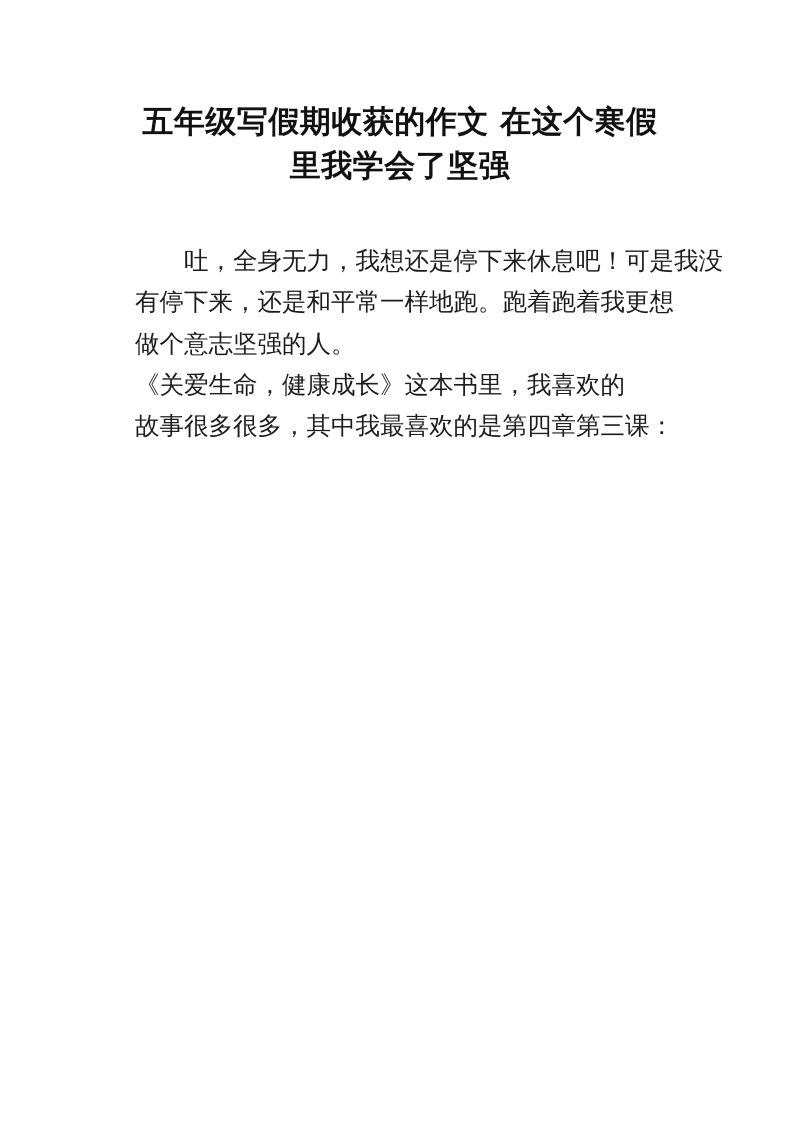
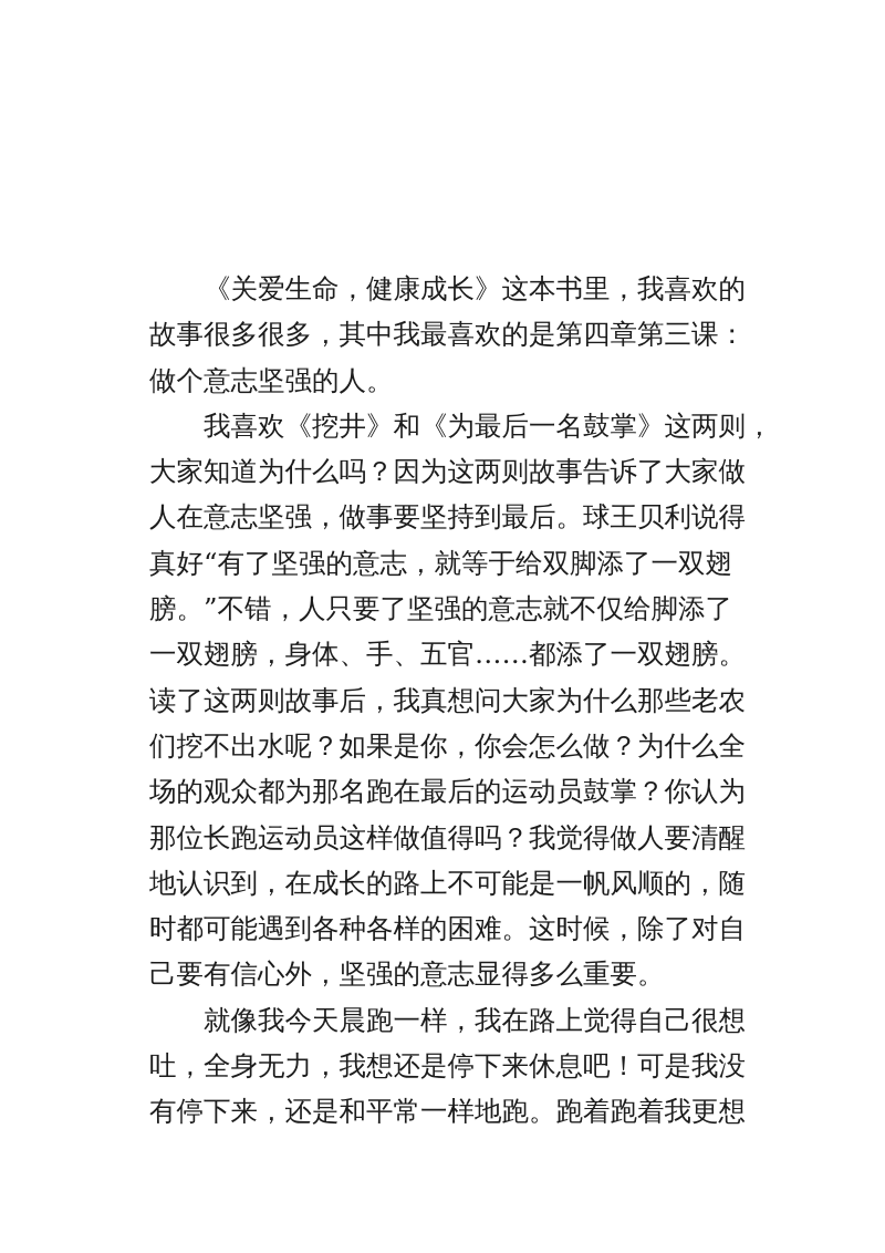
- 五年级写假期收获的作文 在这个寒假
- 里我学会了坚强
- 吐，全身无力，我想还是停下来休息吧！可是我没
+ 《关爱生命，健康成长》这本书里，我喜欢的
- 有停下来，还是和平常一样地跑。跑着跑着我更想
+ 故事很多很多，其中我最喜欢的是第四章第三课：
  做个意志坚强的人。
+ 我喜欢《挖井》和《为最后一名鼓掌》这两则，
+ 大家知道为什么吗？因为这两则故事告诉了大家做
+ 人在意志坚强，做事要坚持到最后。球王贝利说得
+ 真好“有了坚强的意志，就等于给双脚添了一双翅
+ 膀。”不错，人只要了坚强的意志就不仅给脚添了
+ 一双翅膀，身体、手、五官……都添了一双翅膀。
+ 读了这两则故事后，我真想问大家为什么那些老农
+ 们挖不出水呢？如果是你，你会怎么做？为什么全
+ 场的观众都为那名跑在最后的运动员鼓掌？你认为
+ 那位长跑运动员这样做值得吗？我觉得做人要清醒
+ 地认识到，在成长的路上不可能是一帆风顺的，随
+ 时都可能遇到各种各样的困难。这时候，除了对自
+ 己要有信心外，坚强的意志显得多么重要。
+ 就像我今天晨跑一样，我在路上觉得自己很想
- 《关爱生命，健康成长》这本书里，我喜欢的
+ 吐，全身无力，我想还是停下来休息吧！可是我没
- 故事很多很多，其中我最喜欢的是第四章第三课：
+ 有停下来，还是和平常一样地跑。跑着跑着我更想
